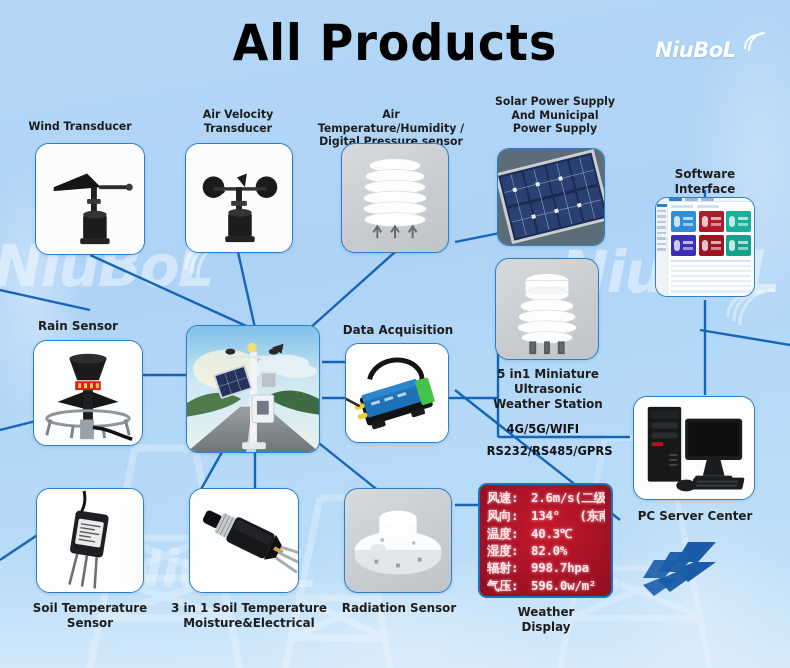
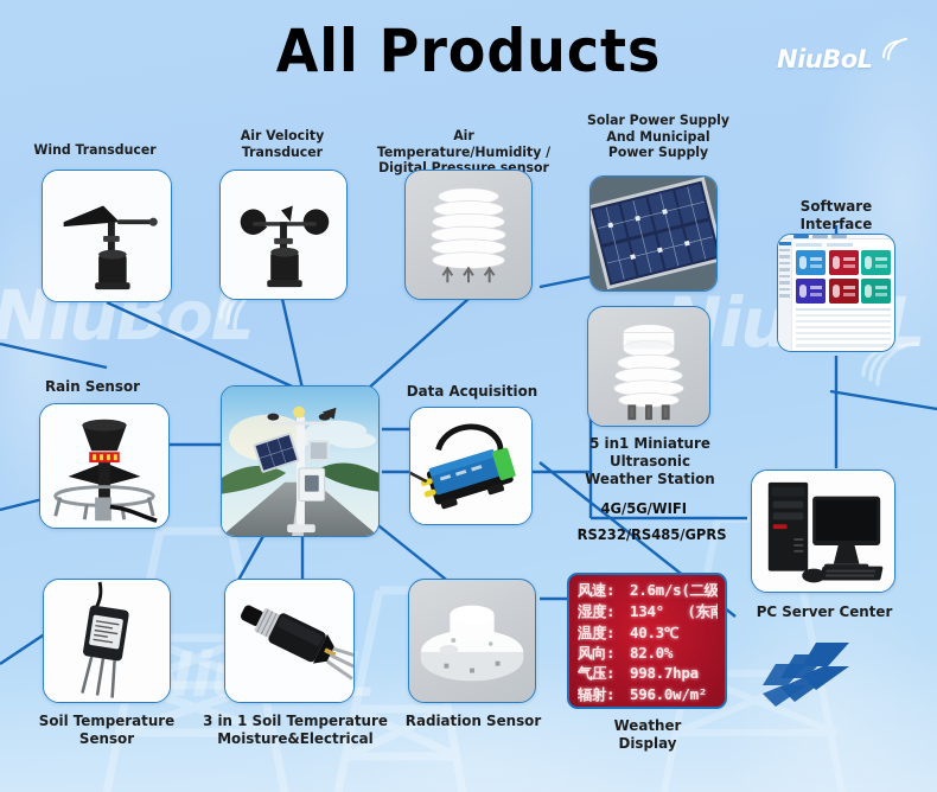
  NiuBoL
  All Products
  NiuBoL
  Wind Transducer
  Air Velocity
  Transducer
  Air Temperature/Humidity /
  Digital Pressure sensor
  Solar Power Supply
  And Municipal
  Power Supply
  Software Interface
  Rain Sensor
  Data Acquisition
  5 in1 Miniature Ultrasonic
  Weather Station
  4G/5G/WIFI
  RS232/RS485/GPRS
  PC Server Center
  Soil Temperature Sensor
  3 in 1 Soil Temperature
  Moisture&Electrical
  Radiation Sensor
  风速:
  2.6m/s(二级
- 风向:
+ 湿度:
  134° (东南
  温度:
  40.3℃
- 湿度:
+ 风向:
  82.0%
- 辐射:
+ 气压:
  998.7hpa
- 气压:
+ 辐射:
  596.0w/m²
  Weather Display
